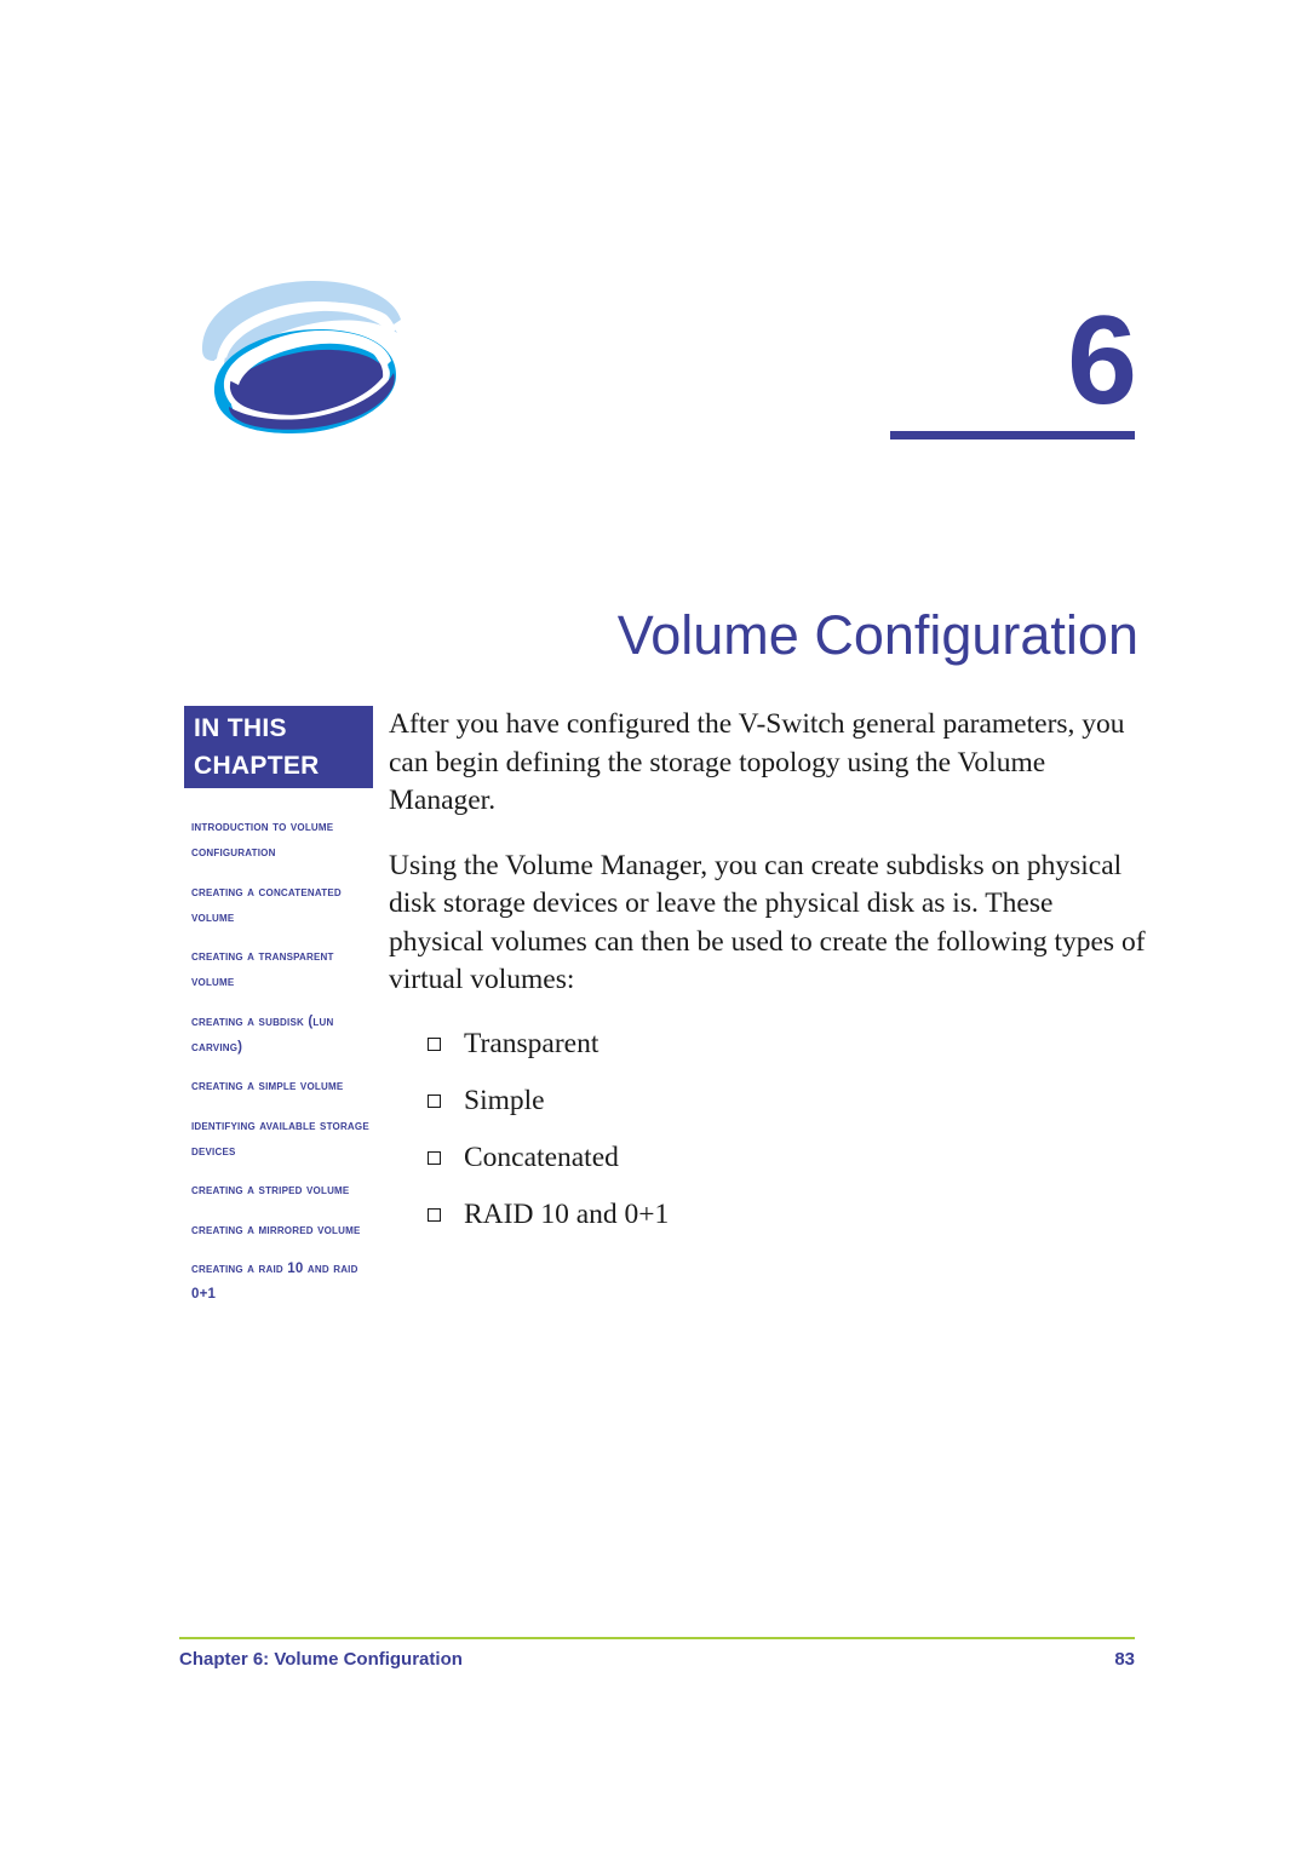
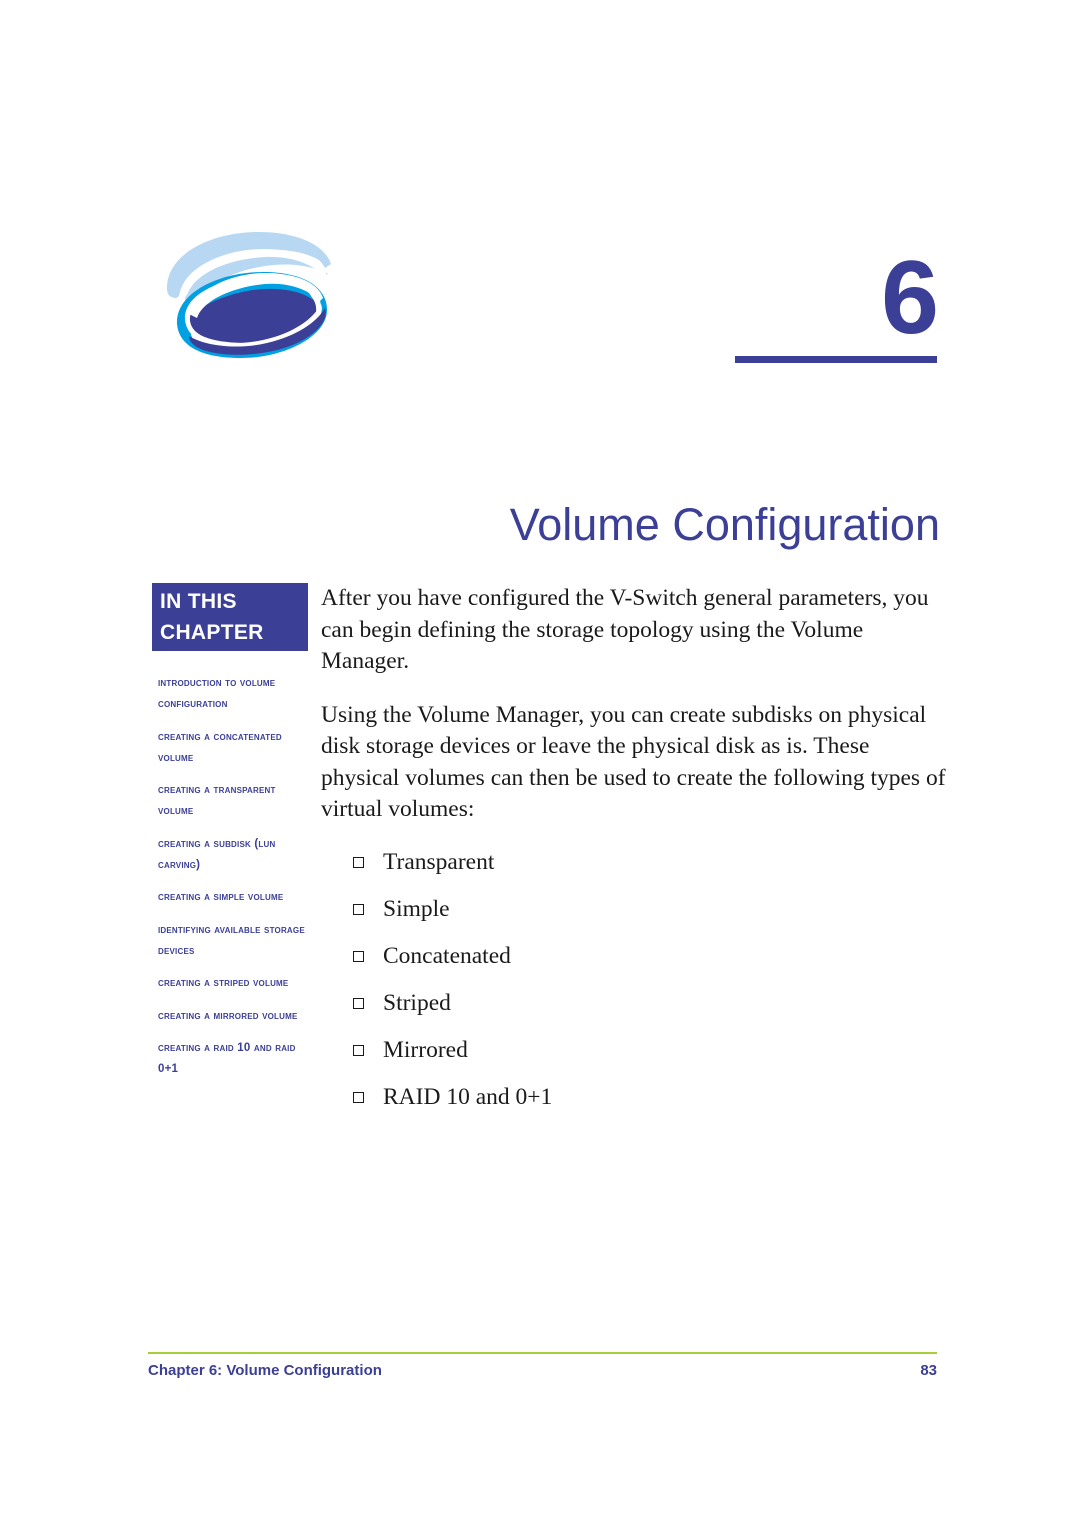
  6
  Volume Configuration
  IN THIS
  CHAPTER
  introduction to volume configuration
  creating a concatenated volume
  creating a transparent volume
  creating a subdisk (lun carving)
  creating a simple volume
  identifying available storage devices
  creating a striped volume
  creating a mirrored volume
  creating a raid 10 and raid 0+1
  After you have configured the V-Switch general parameters, you can begin defining the storage topology using the Volume Manager.
  Using the Volume Manager, you can create subdisks on physical disk storage devices or leave the physical disk as is. These physical volumes can then be used to create the following types of virtual volumes:
  Transparent
  Simple
  Concatenated
+ Striped
+ Mirrored
  RAID 10 and 0+1
  Chapter 6: Volume Configuration
  83
